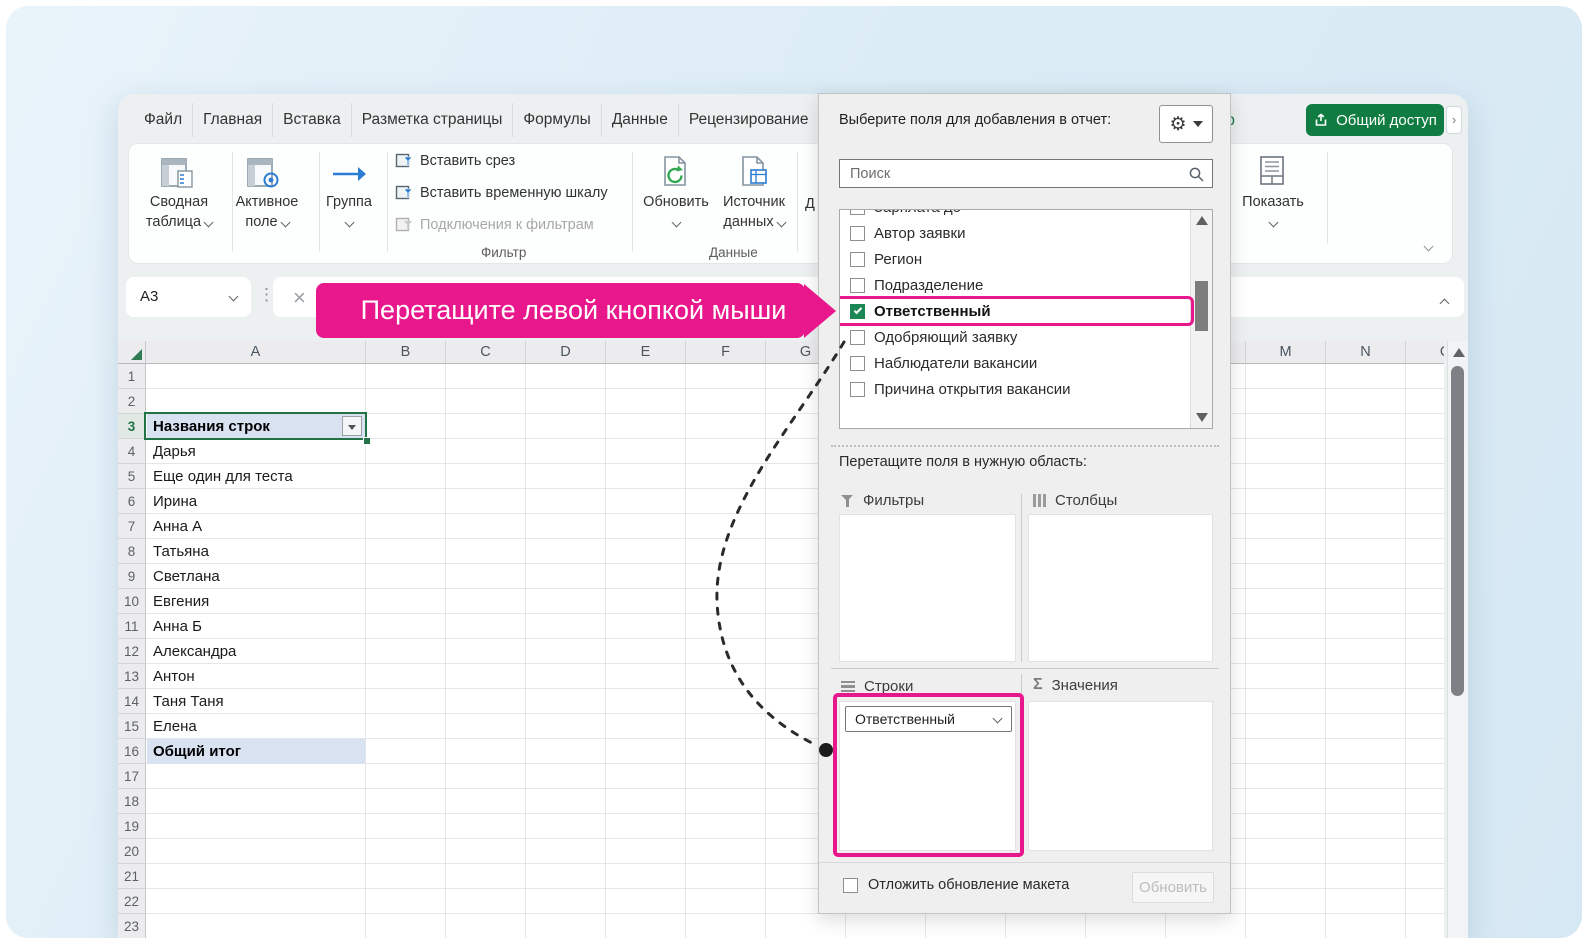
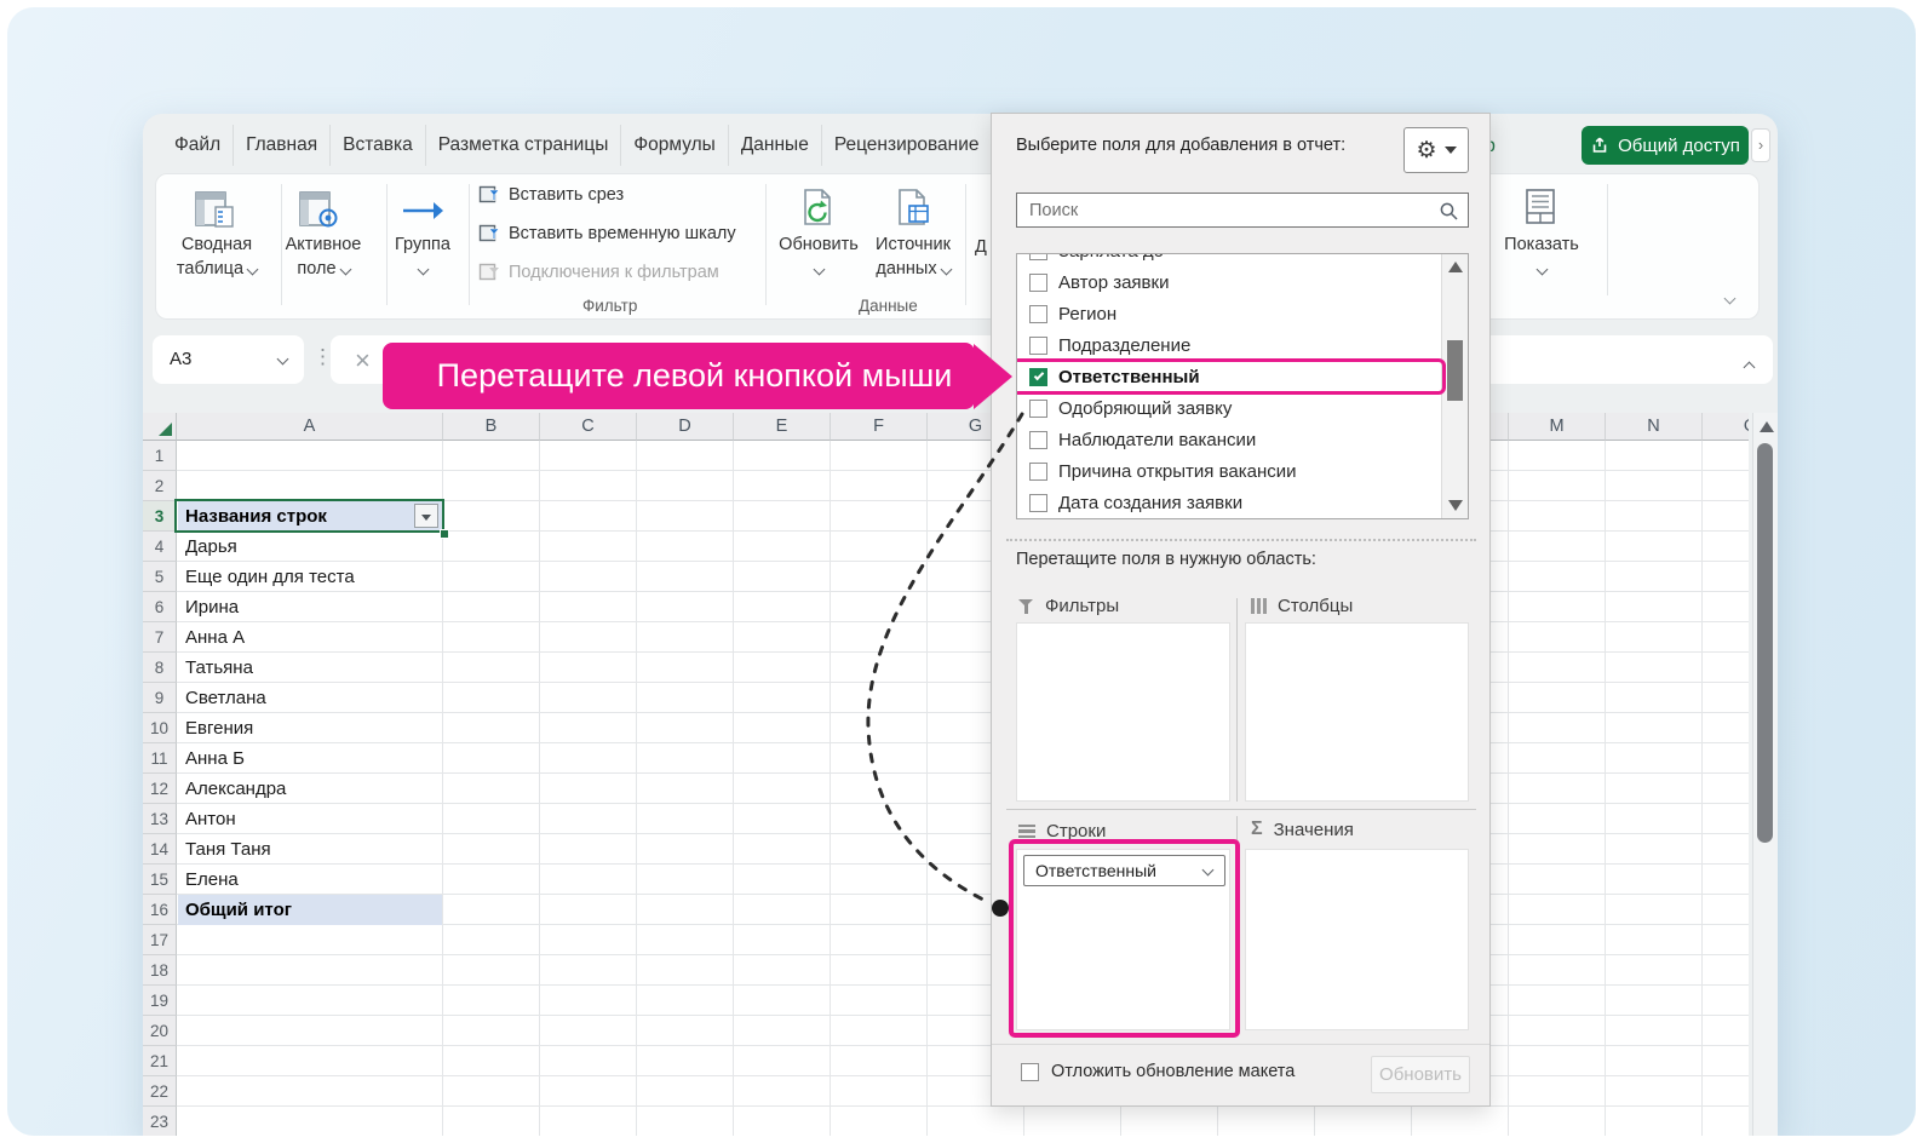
  Файл
  Главная
  Вставка
  Разметка страницы
  Формулы
  Данные
  Рецензирование
  Общий доступ
  ›
  Сводная
  таблица
  Активное
  поле
  Группа
  Вставить срез
  Вставить временную шкалу
  Подключения к фильтрам
  Фильтр
  Обновить
  Источник
  данных
  Данные
  Д
  Показать
  A3
  ⋮
  ×
  A
  B
  C
  D
  E
  F
  G
  M
  N
  1
  2
  3
  Названия строк
  4
  Дарья
  5
  Еще один для теста
  6
  Ирина
  7
  Анна А
  8
  Татьяна
  9
  Светлана
  10
  Евгения
  11
  Анна Б
  12
  Александра
  13
  Антон
  14
  Таня Таня
  15
  Елена
  16
  Общий итог
  17
  18
  19
  20
  21
  22
  23
  Выберите поля для добавления в отчет:
  ⚙
  Поиск
  Автор заявки
  Регион
  Подразделение
  Ответственный
  Одобряющий заявку
  Наблюдатели вакансии
  Причина открытия вакансии
+ Дата создания заявки
  Перетащите поля в нужную область:
  Фильтры
  Столбцы
  Строки
  Σ
  Значения
  Ответственный
  Отложить обновление макета
  Обновить
  Перетащите левой кнопкой мыши
